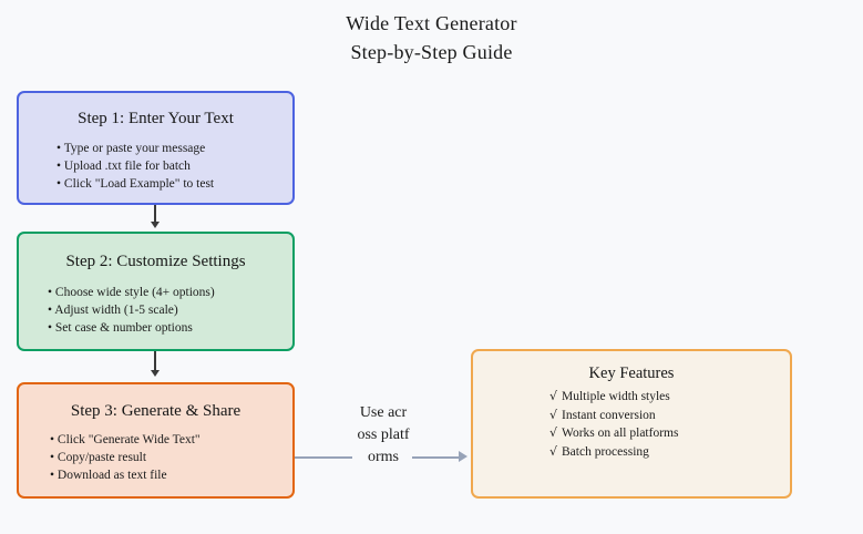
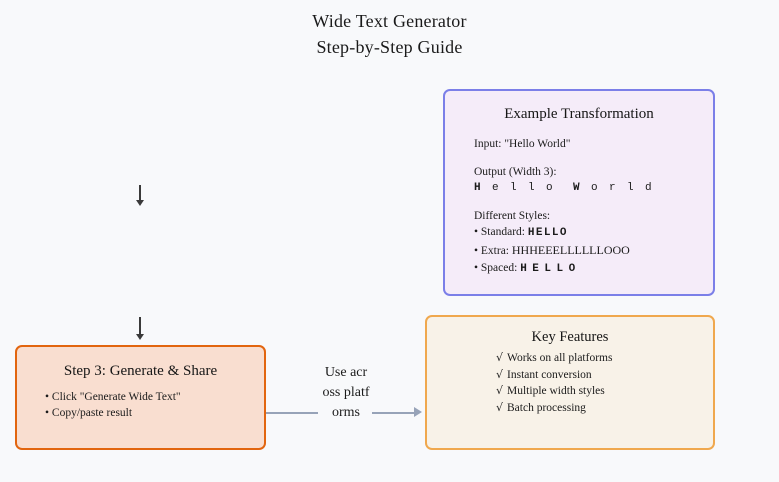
  Wide Text Generator
  Step-by-Step Guide
- Step 1: Enter Your Text
- • Type or paste your message
- • Upload .txt file for batch
- • Click "Load Example" to test
- Step 2: Customize Settings
- • Choose wide style (4+ options)
- • Adjust width (1-5 scale)
- • Set case & number options
  Step 3: Generate & Share
  • Click "Generate Wide Text"
  • Copy/paste result
- • Download as text file
  Use across platforms
+ Example Transformation
+ Input: "Hello World"
+ Output (Width 3):
+ H e l l o W o r l d
+ Different Styles:
+ • Standard: HELLO
+ • Extra: HHHEEELLLLLLOOO
+ • Spaced: HELLO
  Key Features
- √ Multiple width styles
+ √ Works on all platforms
  √ Instant conversion
- √ Works on all platforms
+ √ Multiple width styles
  √ Batch processing
